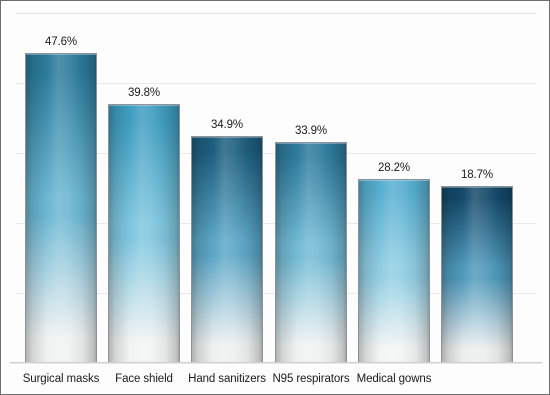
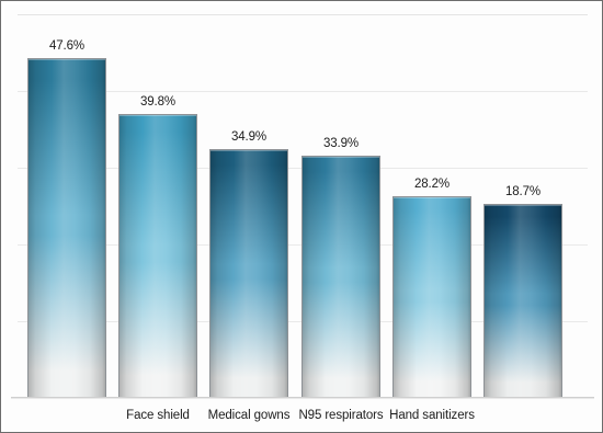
  47.6%
  39.8%
  34.9%
  33.9%
  28.2%
  18.7%
- Surgical masks
  Face shield
- Hand sanitizers
+ Medical gowns
  N95 respirators
- Medical gowns
+ Hand sanitizers
